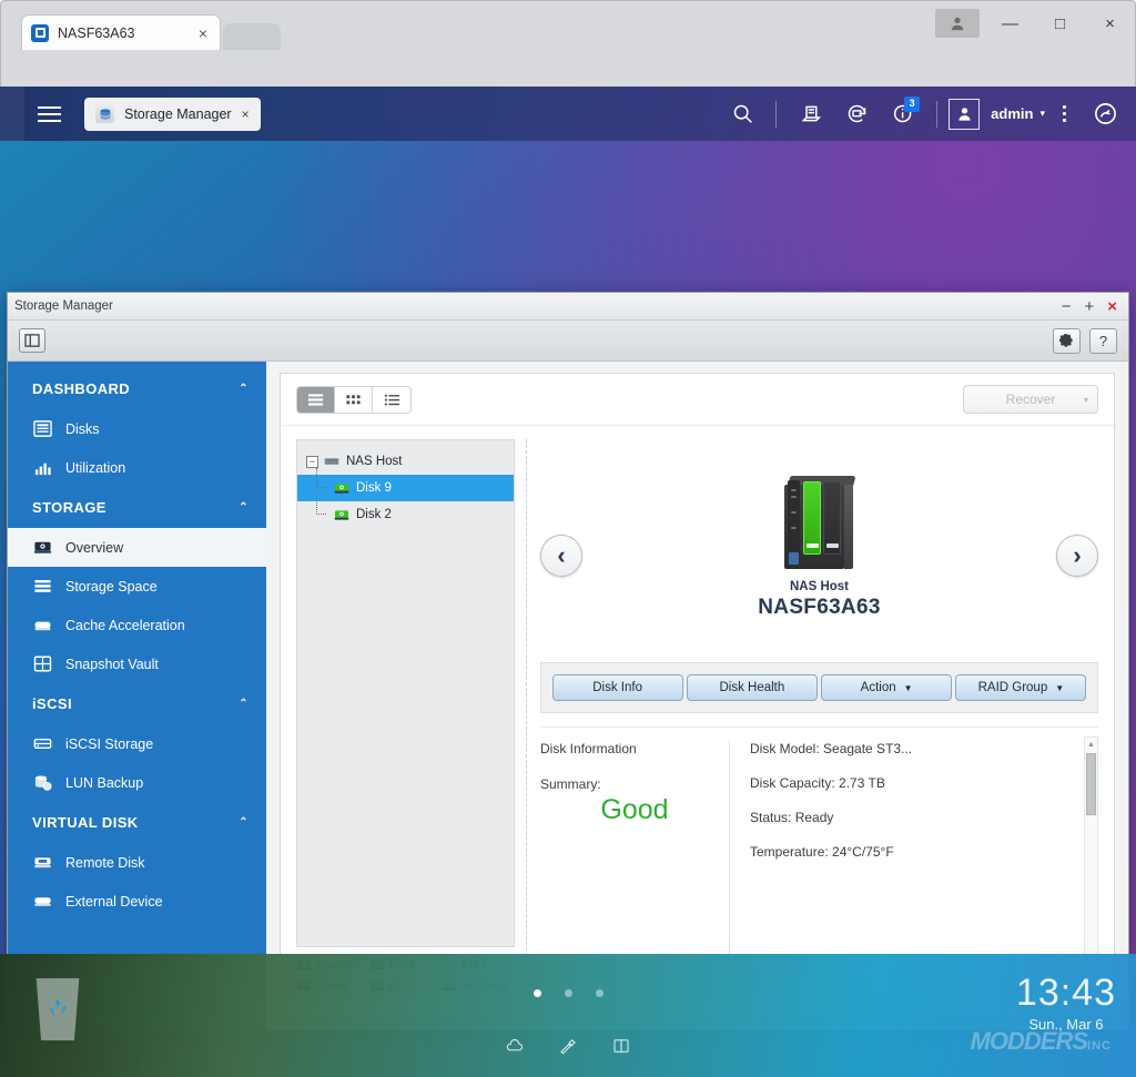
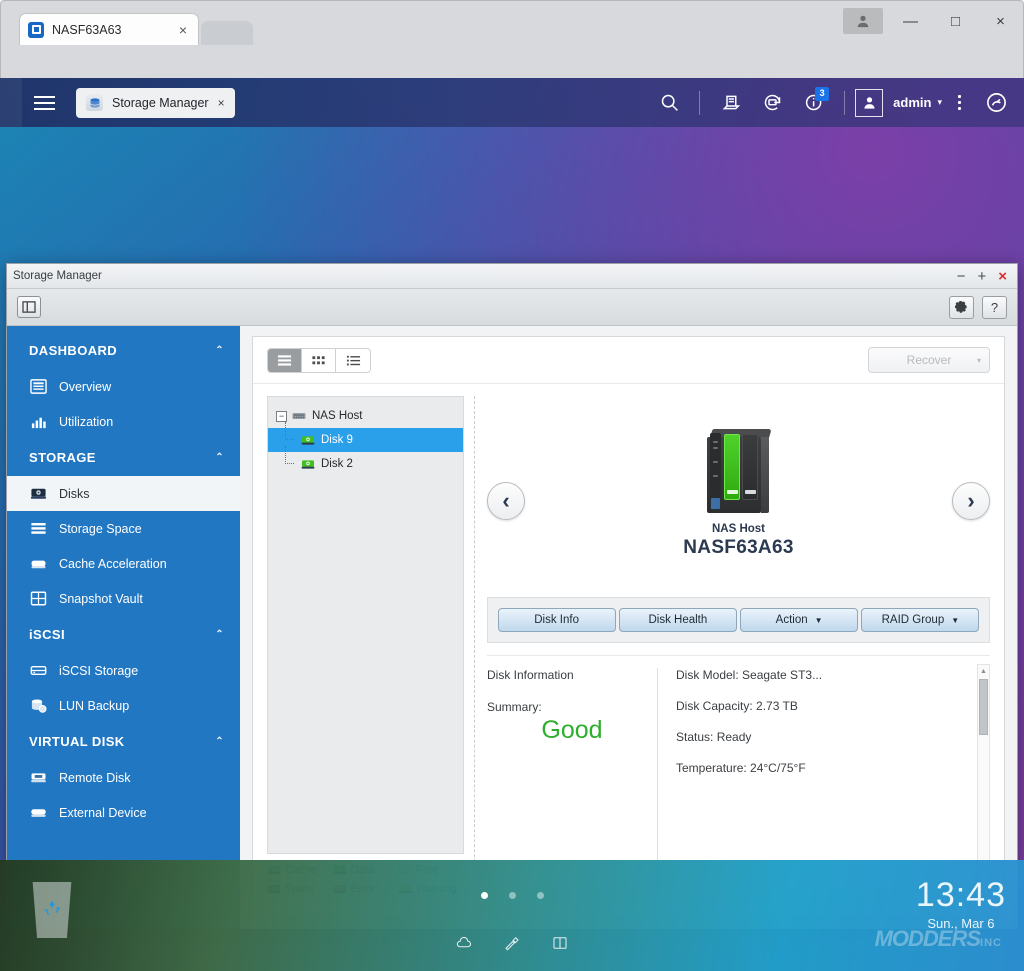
  NASF63A63
  ×
  —
  □
  ×
  Storage Manager
  ×
  3
  admin
  ▾
  Storage Manager
  −
  +
  ×
  ?
  DASHBOARD
  ⌃
- Disks
+ Overview
  Utilization
  STORAGE
  ⌃
- Overview
+ Disks
  Storage Space
  Cache Acceleration
  Snapshot Vault
  iSCSI
  ⌃
  iSCSI Storage
  LUN Backup
  VIRTUAL DISK
  ⌃
  Remote Disk
  External Device
  Recover
  ▾
  −
  NAS Host
  Disk 9
  Disk 2
  ‹
  ›
  NAS Host
  NASF63A63
  Disk Info
  Disk Health
  Action
  ▼
  RAID Group
  ▼
  Disk Information
  Summary:
  Good
  Disk Model: Seagate ST3...
  Disk Capacity: 2.73 TB
  Status: Ready
  Temperature: 24°C/75°F
  13:43
  Sun., Mar 6
  MODDERSINC
